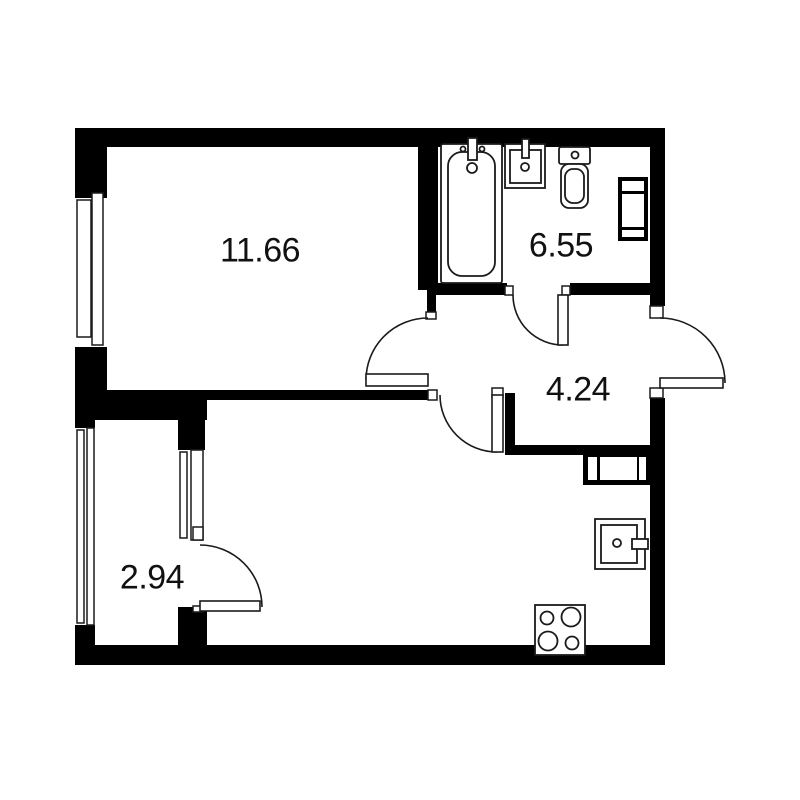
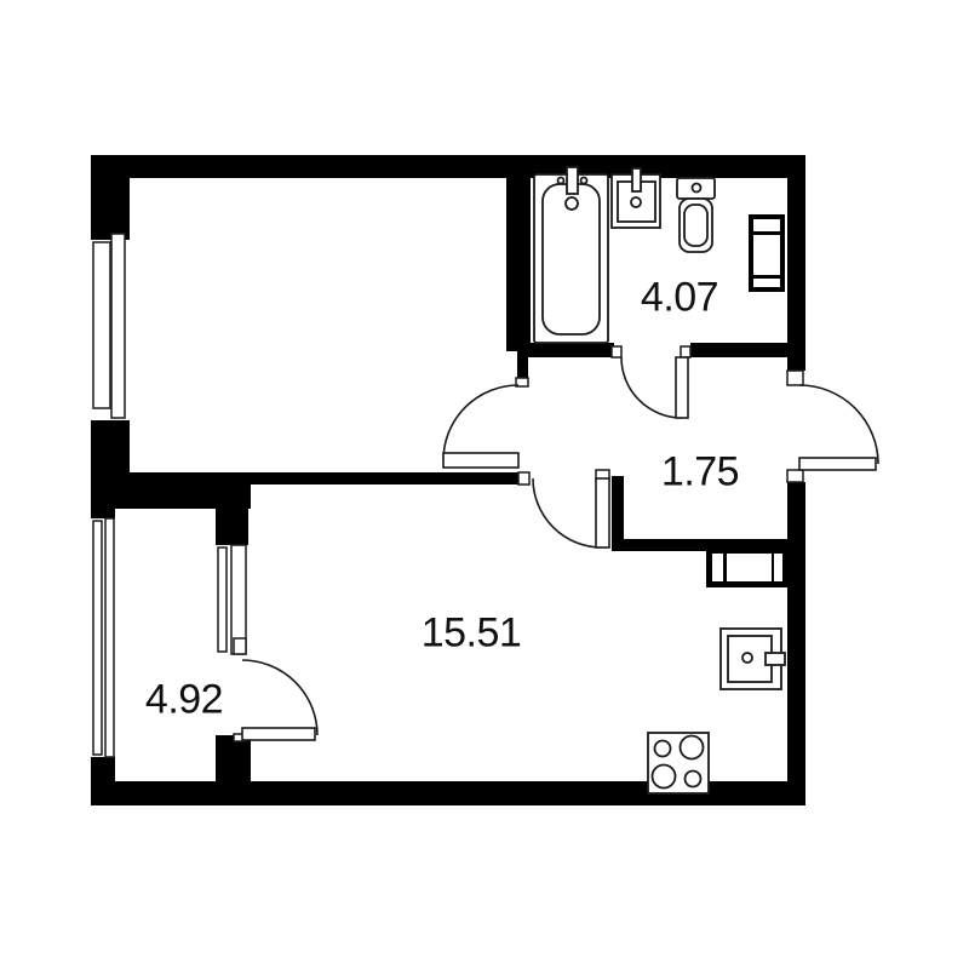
- 11.66
- 6.55
+ 4.07
- 4.24
+ 1.75
+ 15.51
- 2.94
+ 4.92
